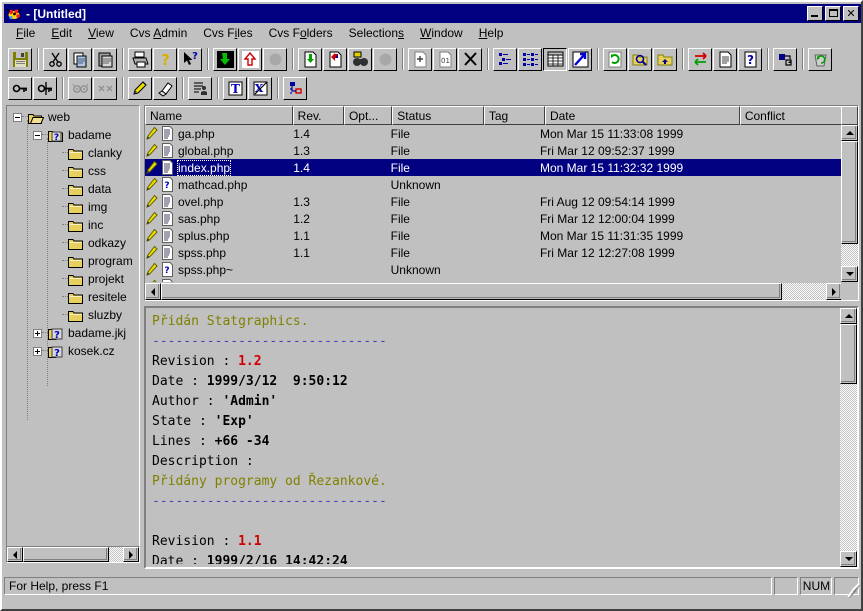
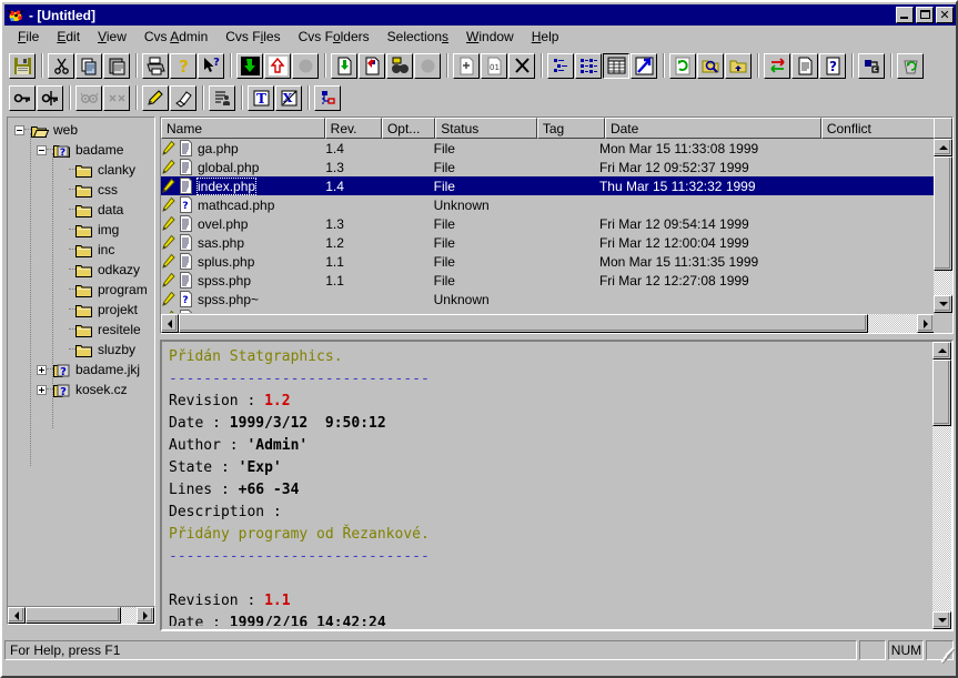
  - [Untitled]
  ✕
  File
  Edit
  View
  Cvs Admin
  Cvs Files
  Cvs Folders
  Selections
  Window
  Help
  ?
  ?
  01
  ?
  T
  X
  web
  ?
  badame
  clanky
  css
  data
  img
  inc
  odkazy
  program
  projekt
  resitele
  sluzby
  ?
  badame.jkj
  ?
  kosek.cz
  Name
  Rev.
  Opt...
  Status
  Tag
  Date
  Conflict
  ga.php
  1.4
  File
  Mon Mar 15 11:33:08 1999
  global.php
  1.3
  File
  Fri Mar 12 09:52:37 1999
  index.php
  1.4
  File
- Mon Mar 15 11:32:32 1999
+ Thu Mar 15 11:32:32 1999
  ?
  mathcad.php
  Unknown
  ovel.php
  1.3
  File
- Fri Aug 12 09:54:14 1999
+ Fri Mar 12 09:54:14 1999
  sas.php
  1.2
  File
  Fri Mar 12 12:00:04 1999
  splus.php
  1.1
  File
  Mon Mar 15 11:31:35 1999
  spss.php
  1.1
  File
  Fri Mar 12 12:27:08 1999
  ?
  spss.php~
  Unknown
  Přidán Statgraphics.
  ------------------------------
  Revision : 1.2
  Date : 1999/3/12 9:50:12
  Author : 'Admin'
  State : 'Exp'
  Lines : +66 -34
  Description :
  Přidány programy od Řezankové.
  ------------------------------
  Revision : 1.1
  Date : 1999/2/16 14:42:24
  For Help, press F1
  NUM
